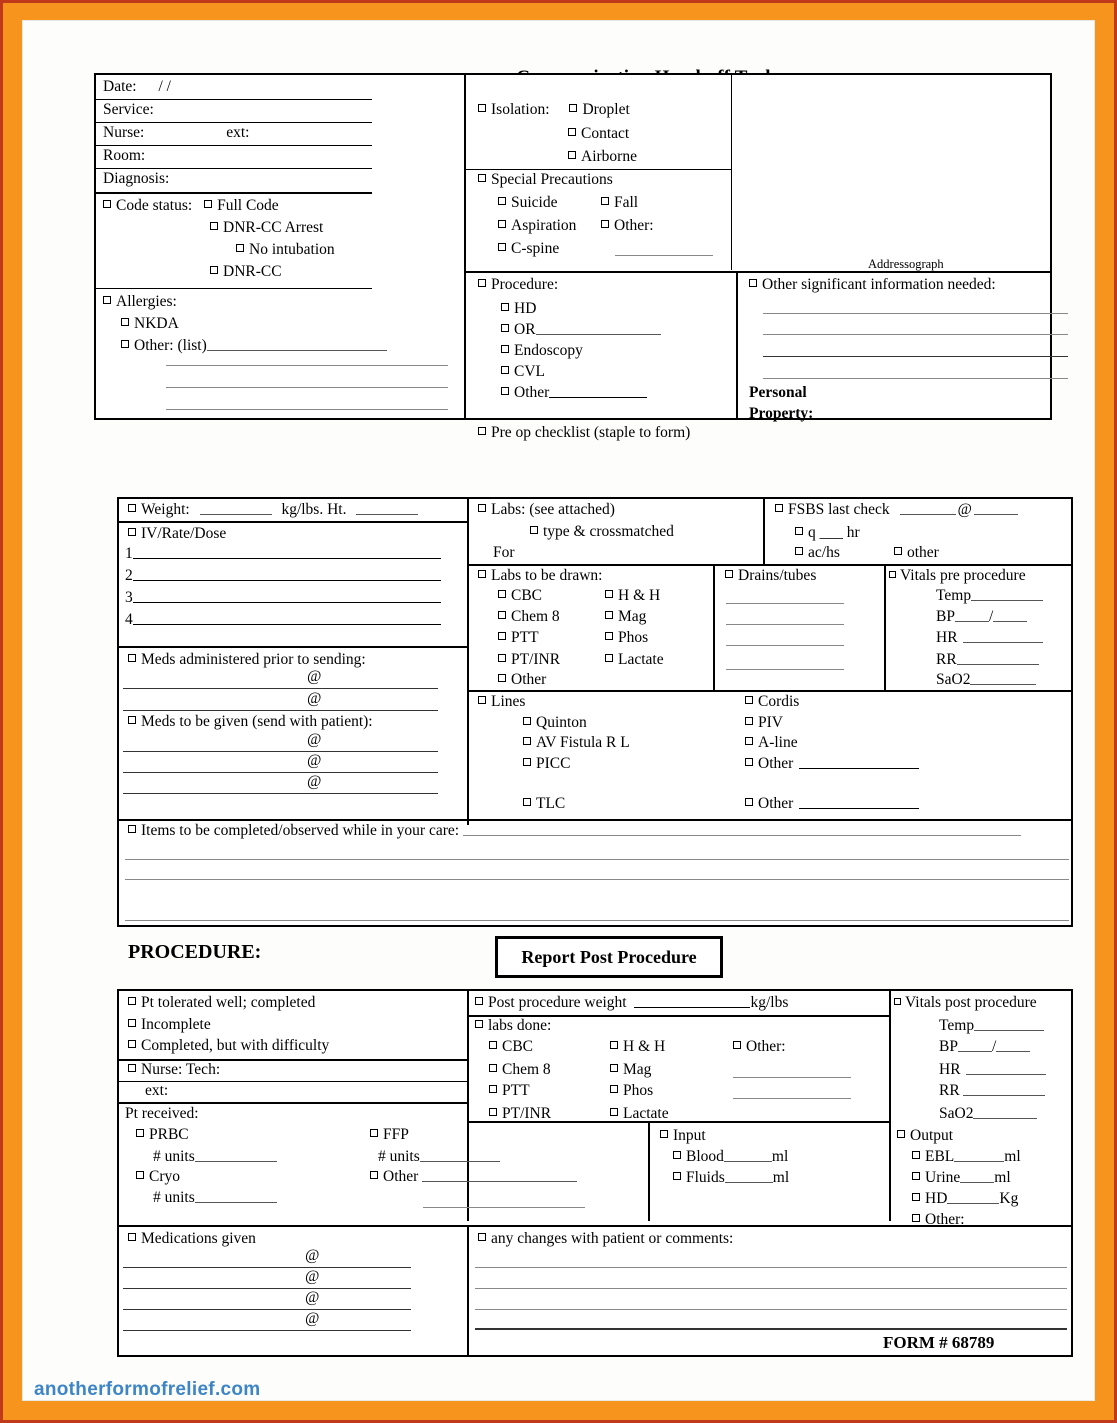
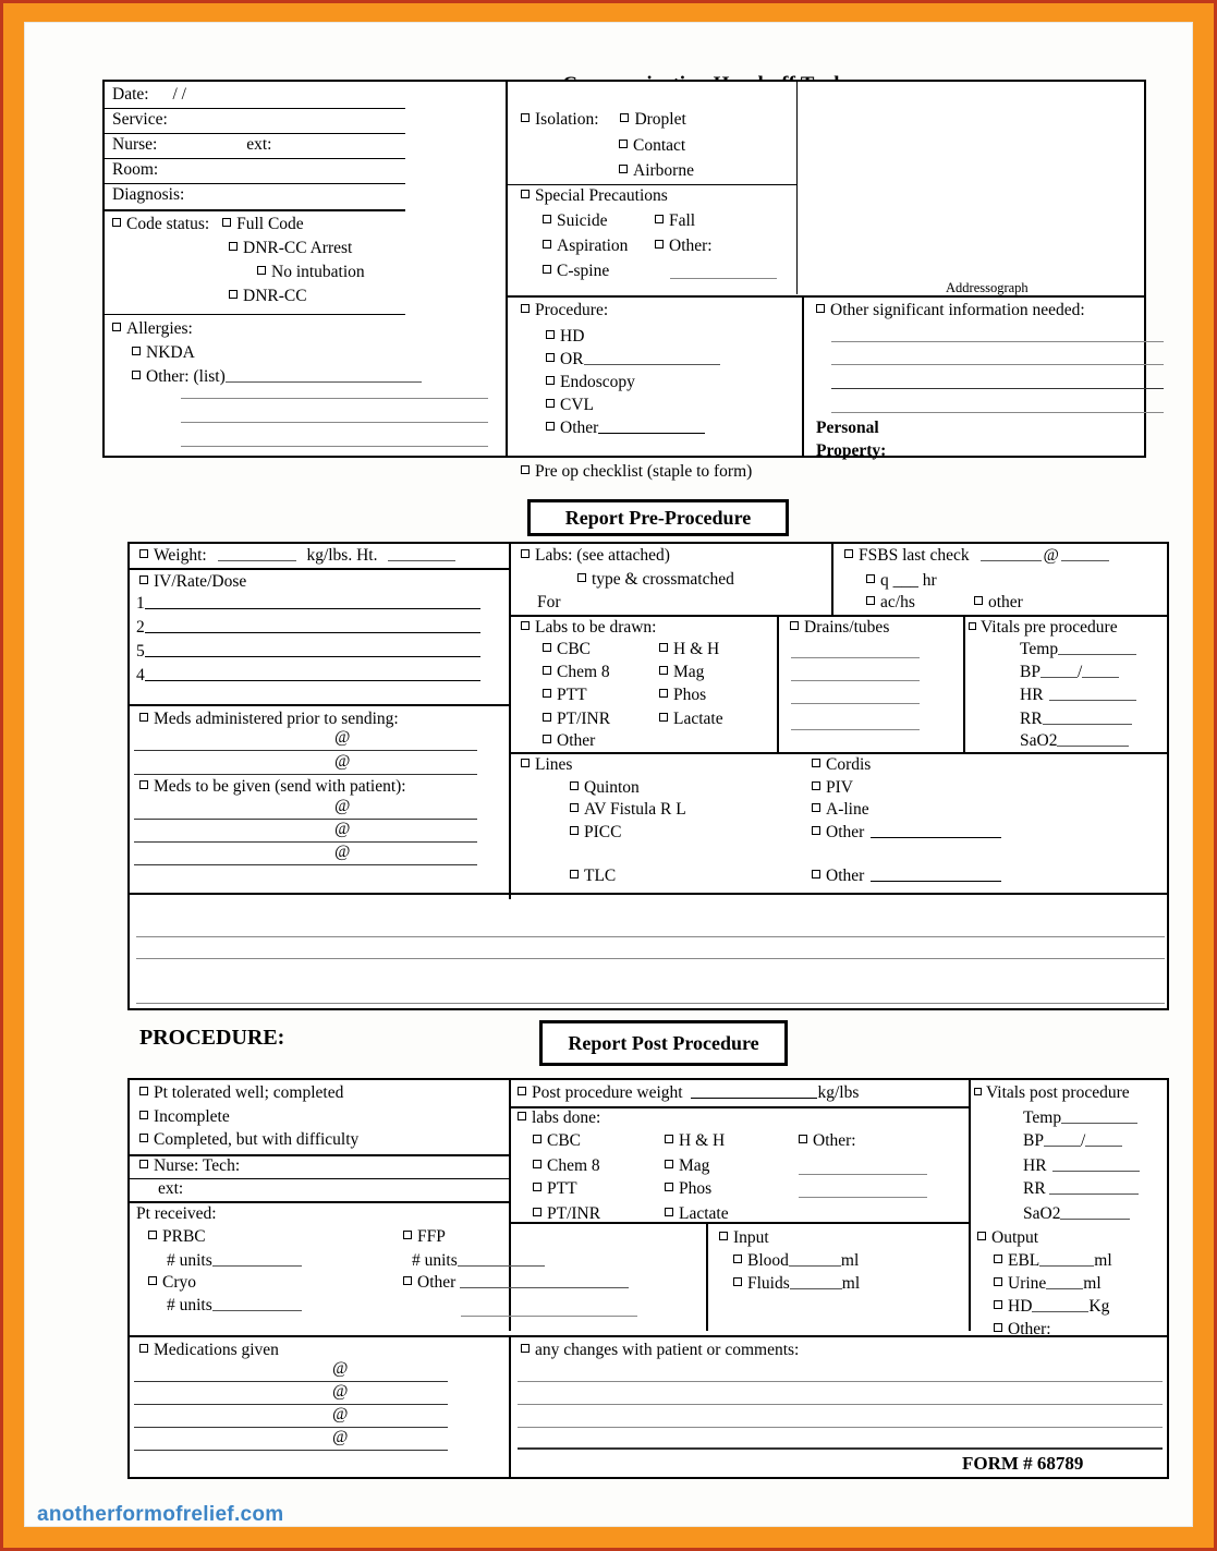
  Date: / /
  Service:
  Nurse: ext:
  Room:
  Diagnosis:
  Code status: Full Code
  DNR-CC Arrest
  No intubation
  DNR-CC
  Allergies:
  NKDA
  Other: (list)
  Isolation: Droplet
  Contact
  Airborne
  Special Precautions
  Suicide
  Fall
  Aspiration
  Other:
  C-spine
  Addressograph
  Procedure:
  HD
  OR
  Endoscopy
  CVL
  Other
  Pre op checklist (staple to form)
  Other significant information needed:
  Personal
  Property:
+ Report Pre-Procedure
  Weight: kg/lbs. Ht.
  IV/Rate/Dose
  1
  2
- 3
+ 5
  4
  Meds administered prior to sending:
  @
  @
  Meds to be given (send with patient):
  @
  @
  @
  Labs: (see attached)
  type & crossmatched
  For
  FSBS last check @
  q ___ hr
  ac/hs
  other
  Labs to be drawn:
  CBC
  Chem 8
  PTT
  PT/INR
  Other
  H & H
  Mag
  Phos
  Lactate
  Drains/tubes
  Vitals pre procedure
  Temp
  BP /
  HR
  RR
  SaO2
  Lines
  Quinton
  AV Fistula R L
  PICC
  TLC
  Cordis
  PIV
  A-line
  Other
  Other
- Items to be completed/observed while in your care:
  PROCEDURE:
  Report Post Procedure
  Pt tolerated well; completed
  Incomplete
  Completed, but with difficulty
  Nurse: Tech:
  ext:
  Pt received:
  PRBC
  # units
  Cryo
  # units
  FFP
  # units
  Other
  Post procedure weight kg/lbs
  labs done:
  CBC
  Chem 8
  PTT
  PT/INR
  H & H
  Mag
  Phos
  Lactate
  Other:
  Vitals post procedure
  Temp
  BP /
  HR
  RR
  SaO2
  Input
  Blood ml
  Fluids ml
  Output
  EBL ml
  Urine ml
  HD Kg
  Other:
  Medications given
  @
  @
  @
  @
  any changes with patient or comments:
  FORM # 68789
  anotherformofrelief.com
